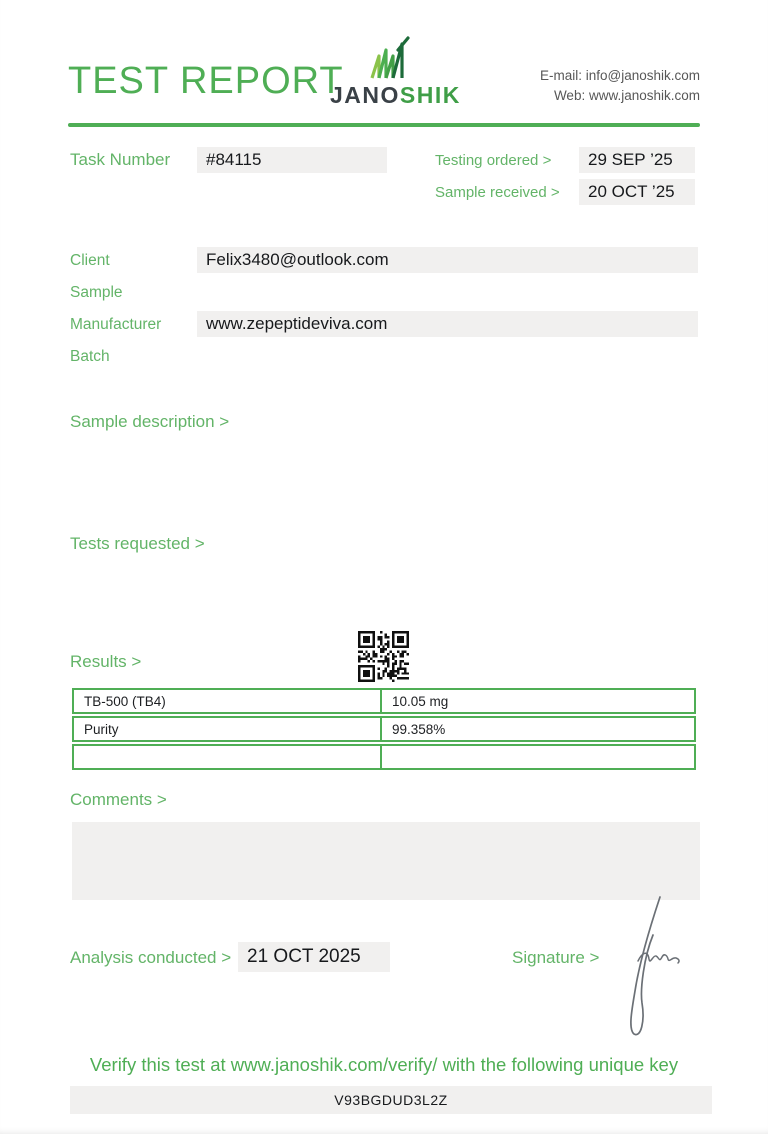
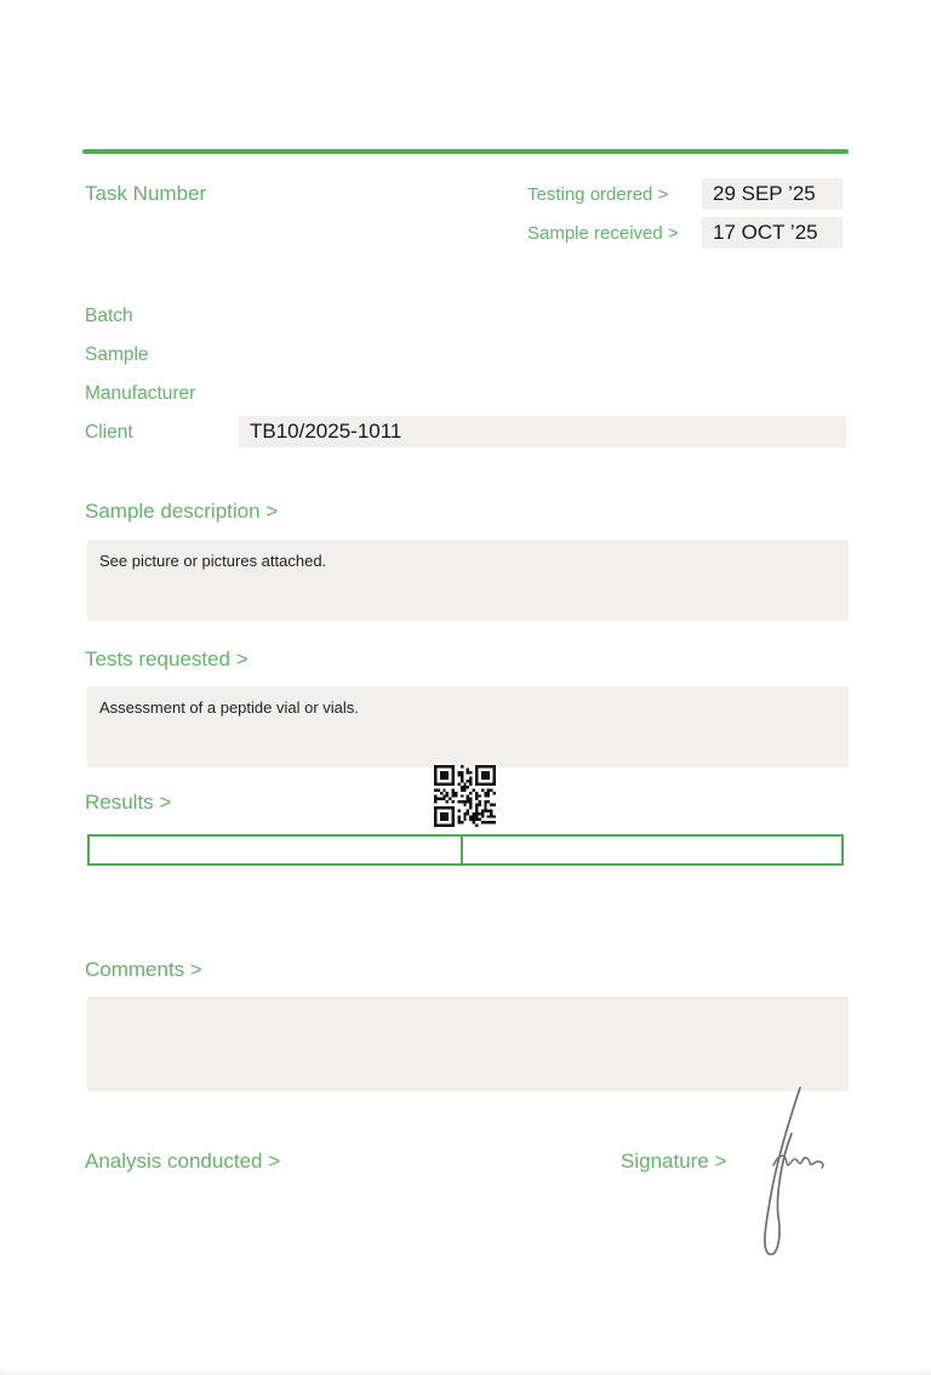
- TEST REPORT
- JANOSHIK
- E-mail: info@janoshik.com
- Web: www.janoshik.com
  Task Number
- #84115
  Testing ordered >
  29 SEP ’25
  Sample received >
- 20 OCT ’25
+ 17 OCT ’25
- Client
+ Batch
- Felix3480@outlook.com
  Sample
  Manufacturer
- www.zepeptideviva.com
- Batch
+ Client
+ TB10/2025-1011
  Sample description >
+ See picture or pictures attached.
  Tests requested >
+ Assessment of a peptide vial or vials.
  Results >
- TB-500 (TB4)
- 10.05 mg
- Purity
- 99.358%
  Comments >
  Analysis conducted >
- 21 OCT 2025
  Signature >
- Verify this test at www.janoshik.com/verify/ with the following unique key
- V93BGDUD3L2Z
